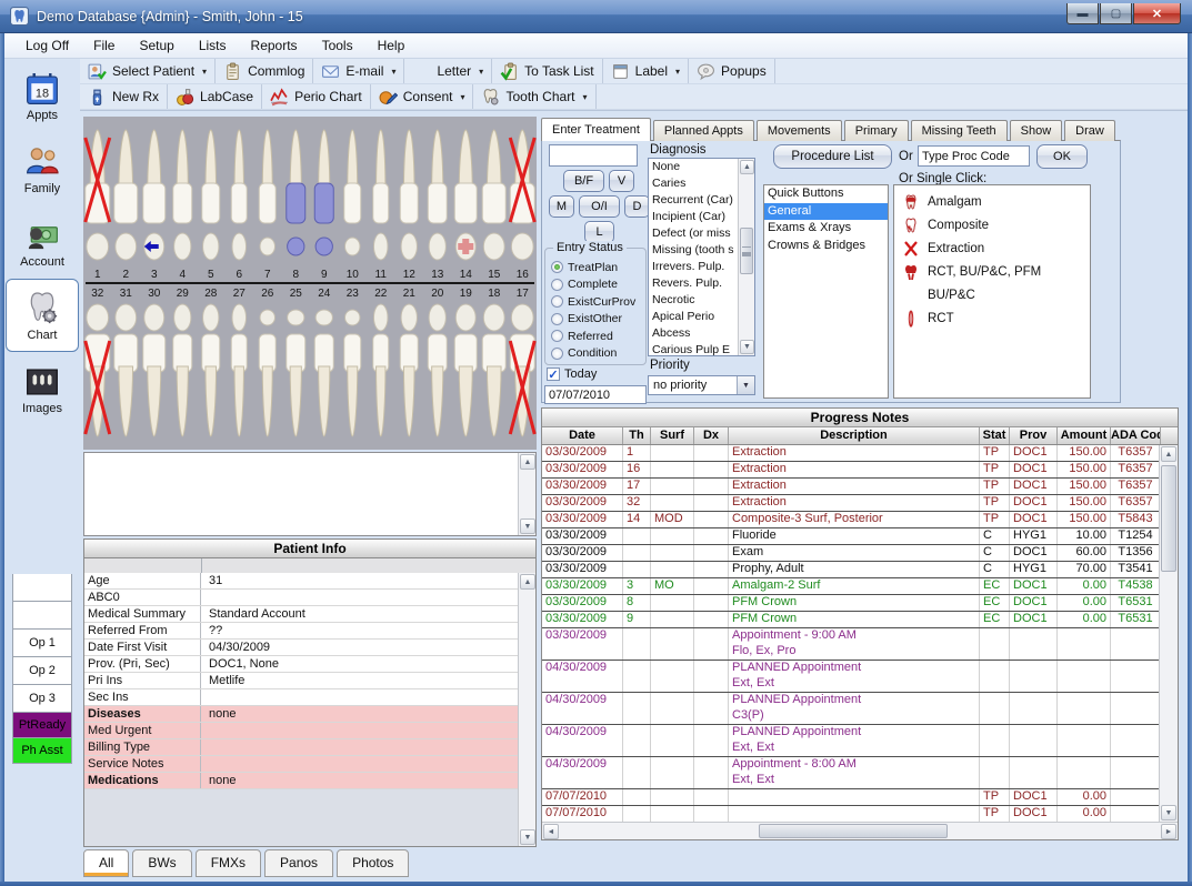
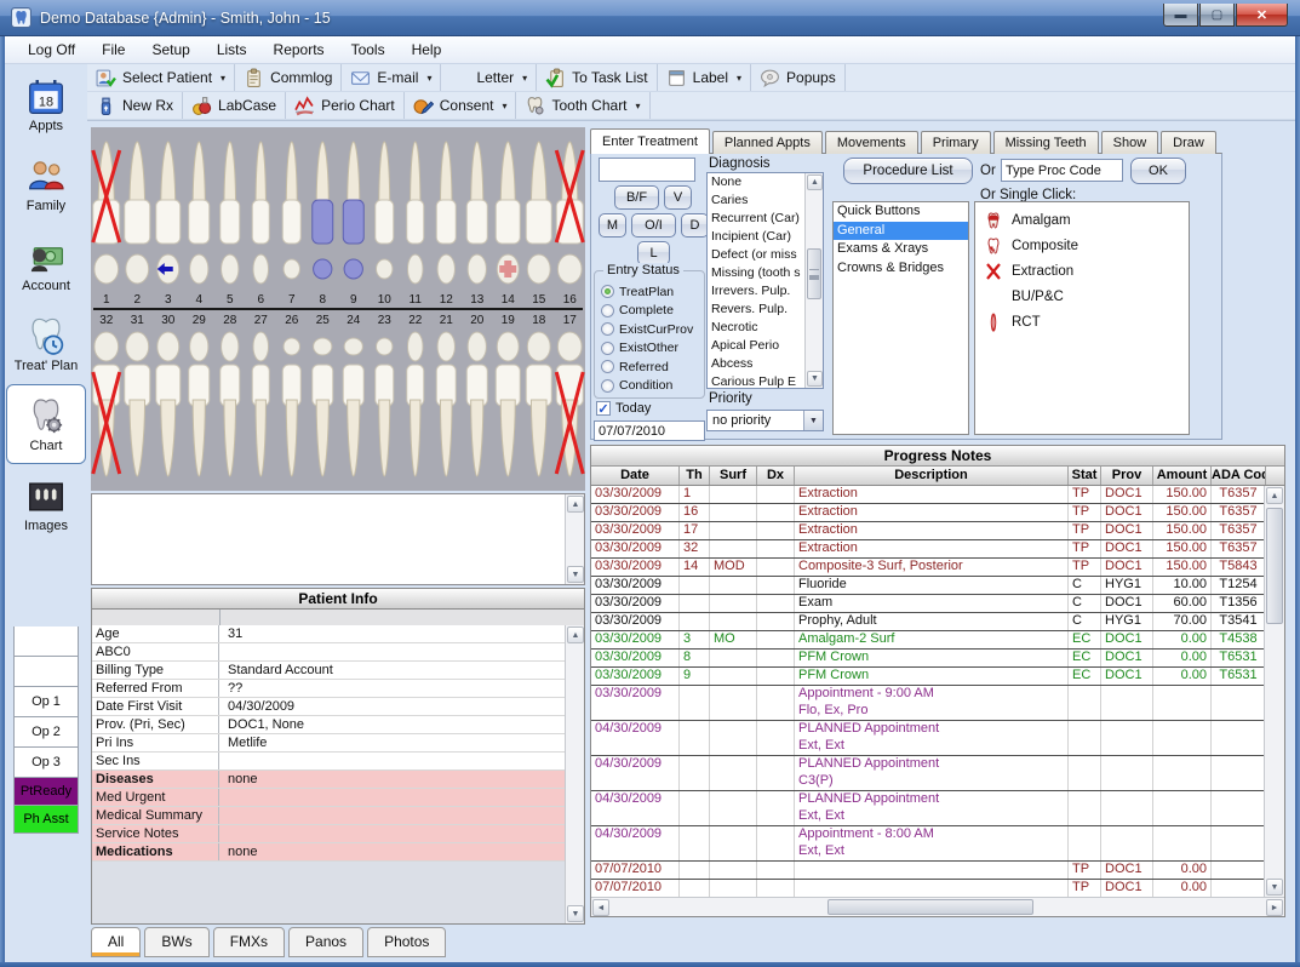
  Demo Database {Admin} - Smith, John - 15
  ▬
  ▢
  ✕
  Log Off
  File
  Setup
  Lists
  Reports
  Tools
  Help
  Select Patient
  ▾
  Commlog
  E-mail
  ▾
  Letter
  ▾
  To Task List
  Label
  ▾
  Popups
  New Rx
  LabCase
  Perio Chart
  Consent
  ▾
  Tooth Chart
  ▾
  18
  Appts
  Family
  Account
+ Treat' Plan
  Chart
  Images
  Op 1
  Op 2
  Op 3
  PtReady
  Ph Asst
  1
  32
  2
  31
  3
  30
  4
  29
  5
  28
  6
  27
  7
  26
  8
  25
  9
  24
  10
  23
  11
  22
  12
  21
  13
  20
  14
  19
  15
  18
  16
  17
  Patient Info
  Age
  31
  ABC0
- Medical Summary
+ Billing Type
  Standard Account
  Referred From
  ??
  Date First Visit
  04/30/2009
  Prov. (Pri, Sec)
  DOC1, None
  Pri Ins
  Metlife
  Sec Ins
  Diseases
  none
  Med Urgent
- Billing Type
+ Medical Summary
  Service Notes
  Medications
  none
  All
  BWs
  FMXs
  Panos
  Photos
  Enter Treatment
  Planned Appts
  Movements
  Primary
  Missing Teeth
  Show
  Draw
  B/F
  V
  M
  O/I
  D
  L
  Entry Status
  TreatPlan
  Complete
  ExistCurProv
  ExistOther
  Referred
  Condition
  ✓
  Today
  07/07/2010
  Diagnosis
  None
  Caries
  Recurrent (Car)
  Incipient (Car)
  Defect (or miss
  Missing (tooth s
  Irrevers. Pulp.
  Revers. Pulp.
  Necrotic
  Apical Perio
  Abcess
  Carious Pulp E
  Priority
  no priority
  Procedure List
  Or
  Type Proc Code
  OK
  Or Single Click:
  Quick Buttons
  General
  Exams & Xrays
  Crowns & Bridges
  Amalgam
  Composite
  Extraction
- RCT, BU/P&C, PFM
  BU/P&C
  RCT
  Progress Notes
  Date
  Th
  Surf
  Dx
  Description
  Stat
  Prov
  Amount
  ADA Cod
  03/30/2009
  1
  Extraction
  TP
  DOC1
  150.00
  T6357
  03/30/2009
  16
  Extraction
  TP
  DOC1
  150.00
  T6357
  03/30/2009
  17
  Extraction
  TP
  DOC1
  150.00
  T6357
  03/30/2009
  32
  Extraction
  TP
  DOC1
  150.00
  T6357
  03/30/2009
  14
  MOD
  Composite-3 Surf, Posterior
  TP
  DOC1
  150.00
  T5843
  03/30/2009
  Fluoride
  C
  HYG1
  10.00
  T1254
  03/30/2009
  Exam
  C
  DOC1
  60.00
  T1356
  03/30/2009
  Prophy, Adult
  C
  HYG1
  70.00
  T3541
  03/30/2009
  3
  MO
  Amalgam-2 Surf
  EC
  DOC1
  0.00
  T4538
  03/30/2009
  8
  PFM Crown
  EC
  DOC1
  0.00
  T6531
  03/30/2009
  9
  PFM Crown
  EC
  DOC1
  0.00
  T6531
  03/30/2009
  Appointment - 9:00 AM
  Flo, Ex, Pro
  04/30/2009
  PLANNED Appointment
  Ext, Ext
  04/30/2009
  PLANNED Appointment
  C3(P)
  04/30/2009
  PLANNED Appointment
  Ext, Ext
  04/30/2009
  Appointment - 8:00 AM
  Ext, Ext
  07/07/2010
  TP
  DOC1
  0.00
  07/07/2010
  TP
  DOC1
  0.00
